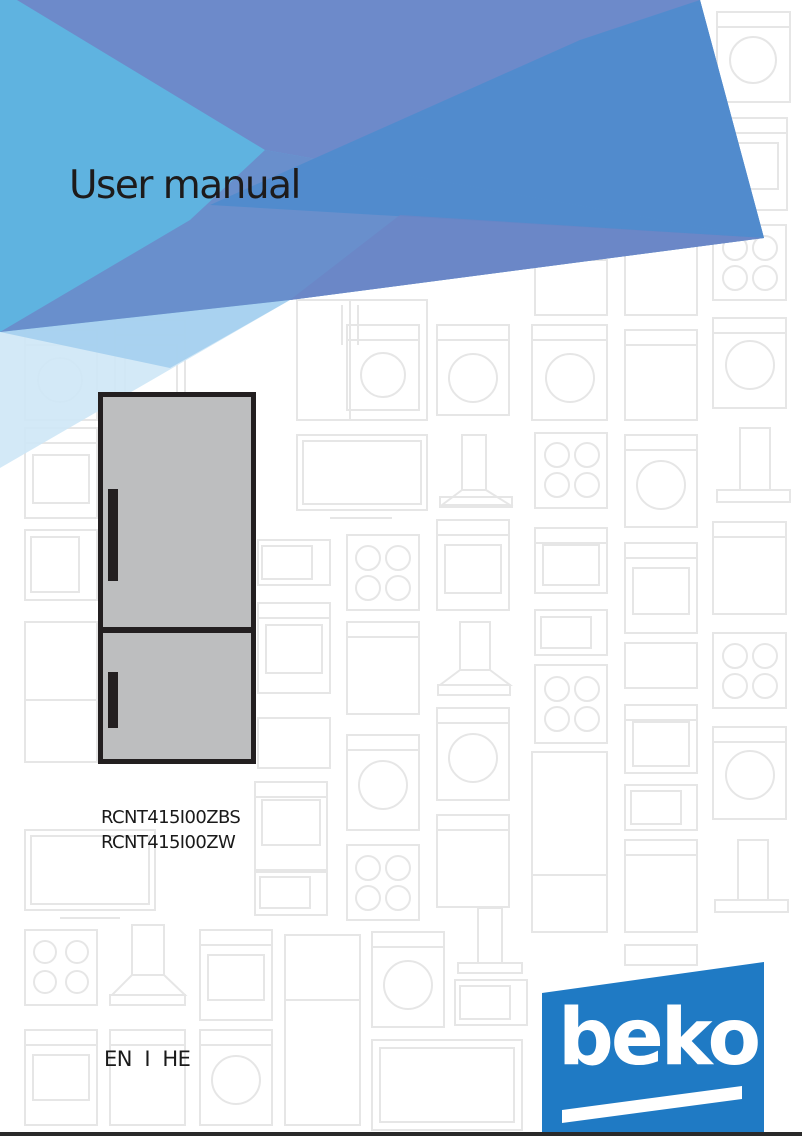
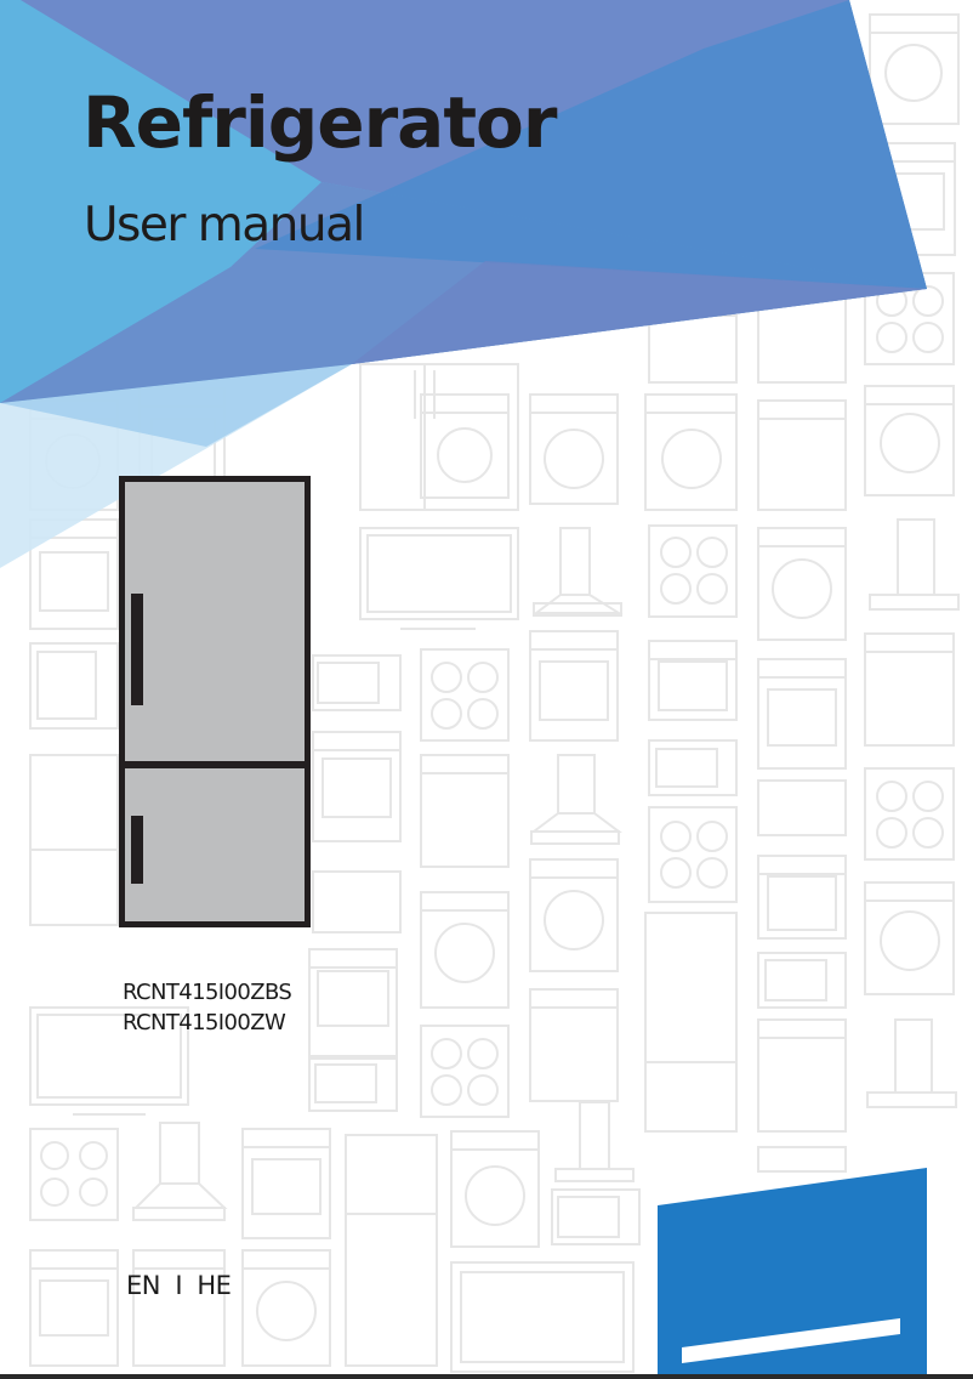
+ Refrigerator
  User manual
  RCNT415I00ZBS
  RCNT415I00ZW
  EN I HE
- beko
